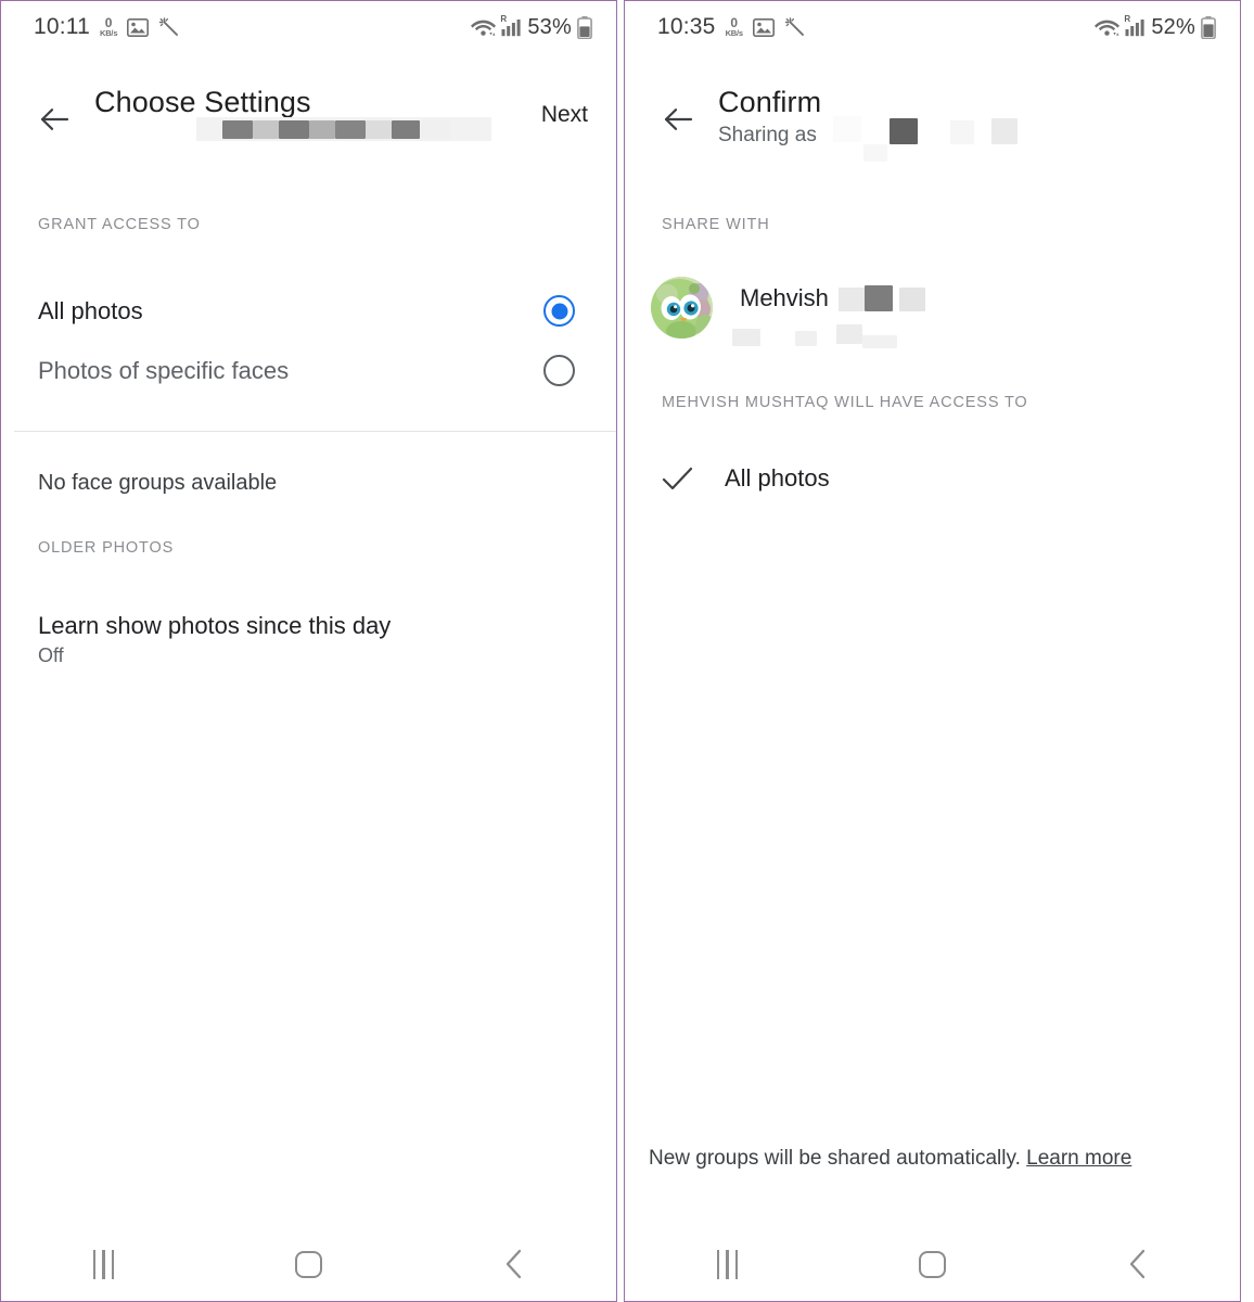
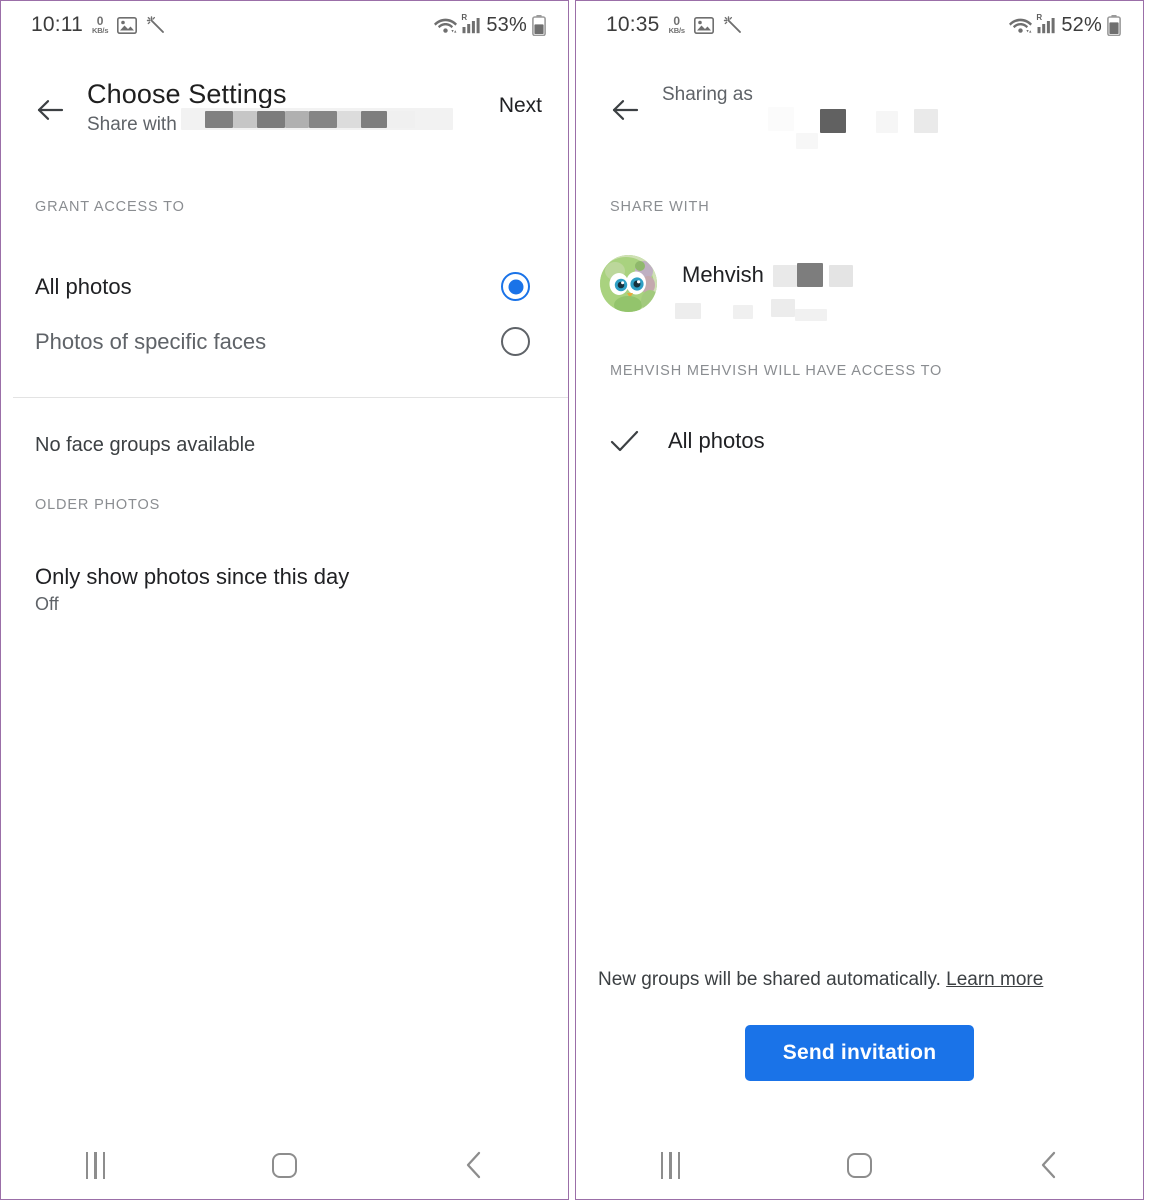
  10:11
  0
  KB/s
  R
  53%
  Choose Settings
+ Share with
  Next
  GRANT ACCESS TO
  All photos
  Photos of specific faces
  No face groups available
  OLDER PHOTOS
- Learn show photos since this day
+ Only show photos since this day
  Off
  10:35
  0
  KB/s
  R
  52%
- Confirm
  Sharing as
  SHARE WITH
  Mehvish
- MEHVISH MUSHTAQ WILL HAVE ACCESS TO
+ MEHVISH MEHVISH WILL HAVE ACCESS TO
  All photos
  New groups will be shared automatically. Learn more
+ Send invitation
